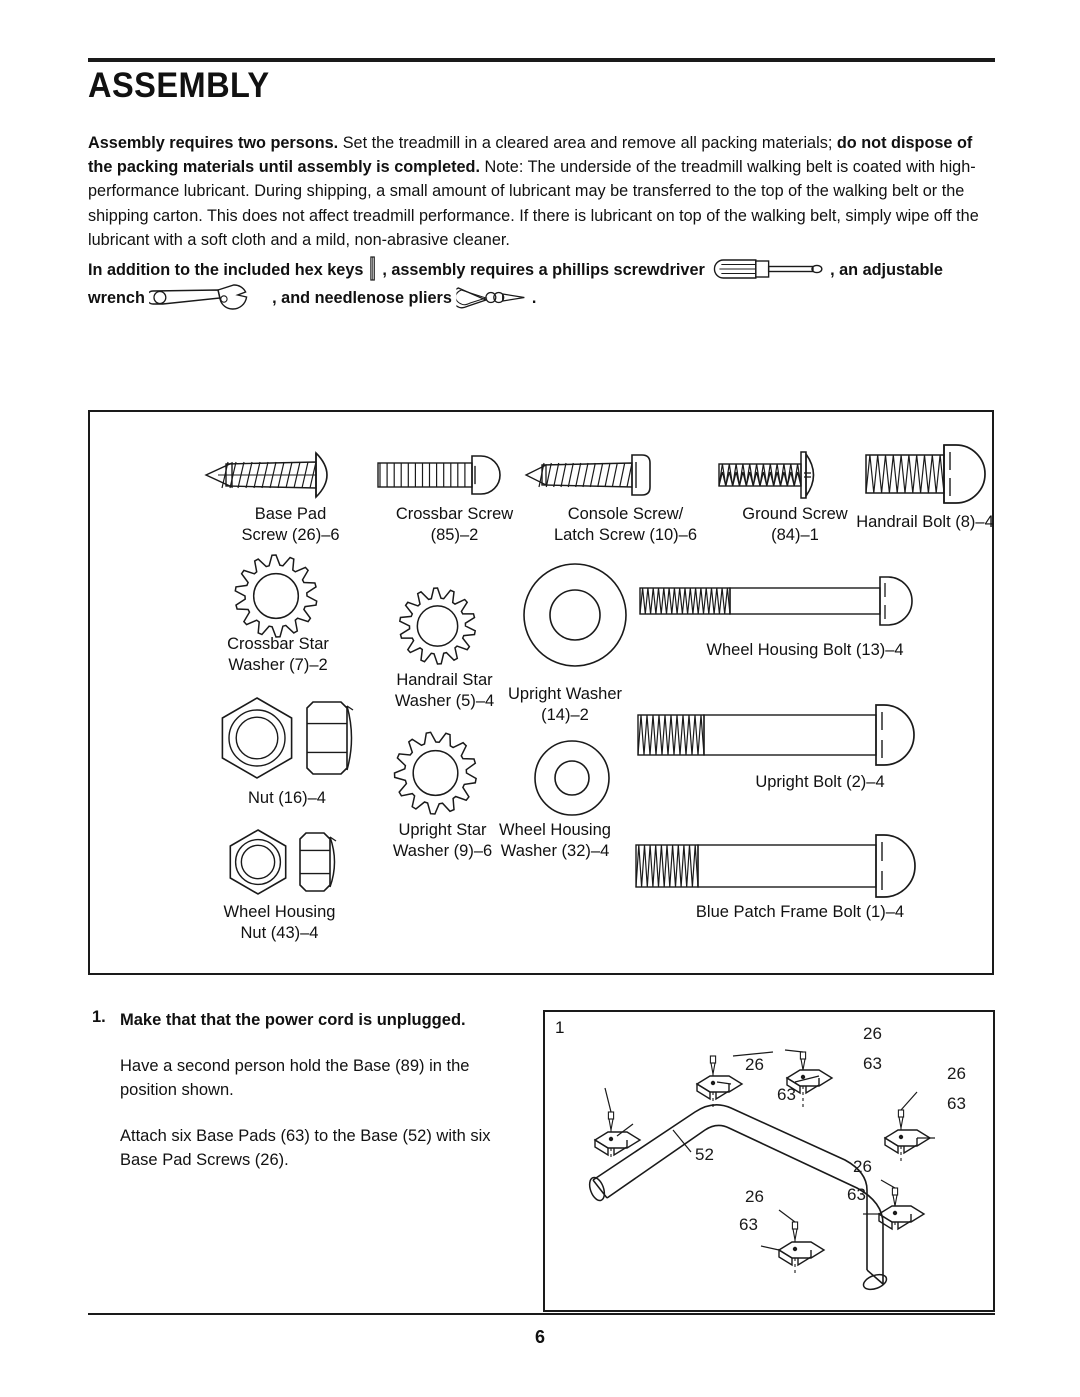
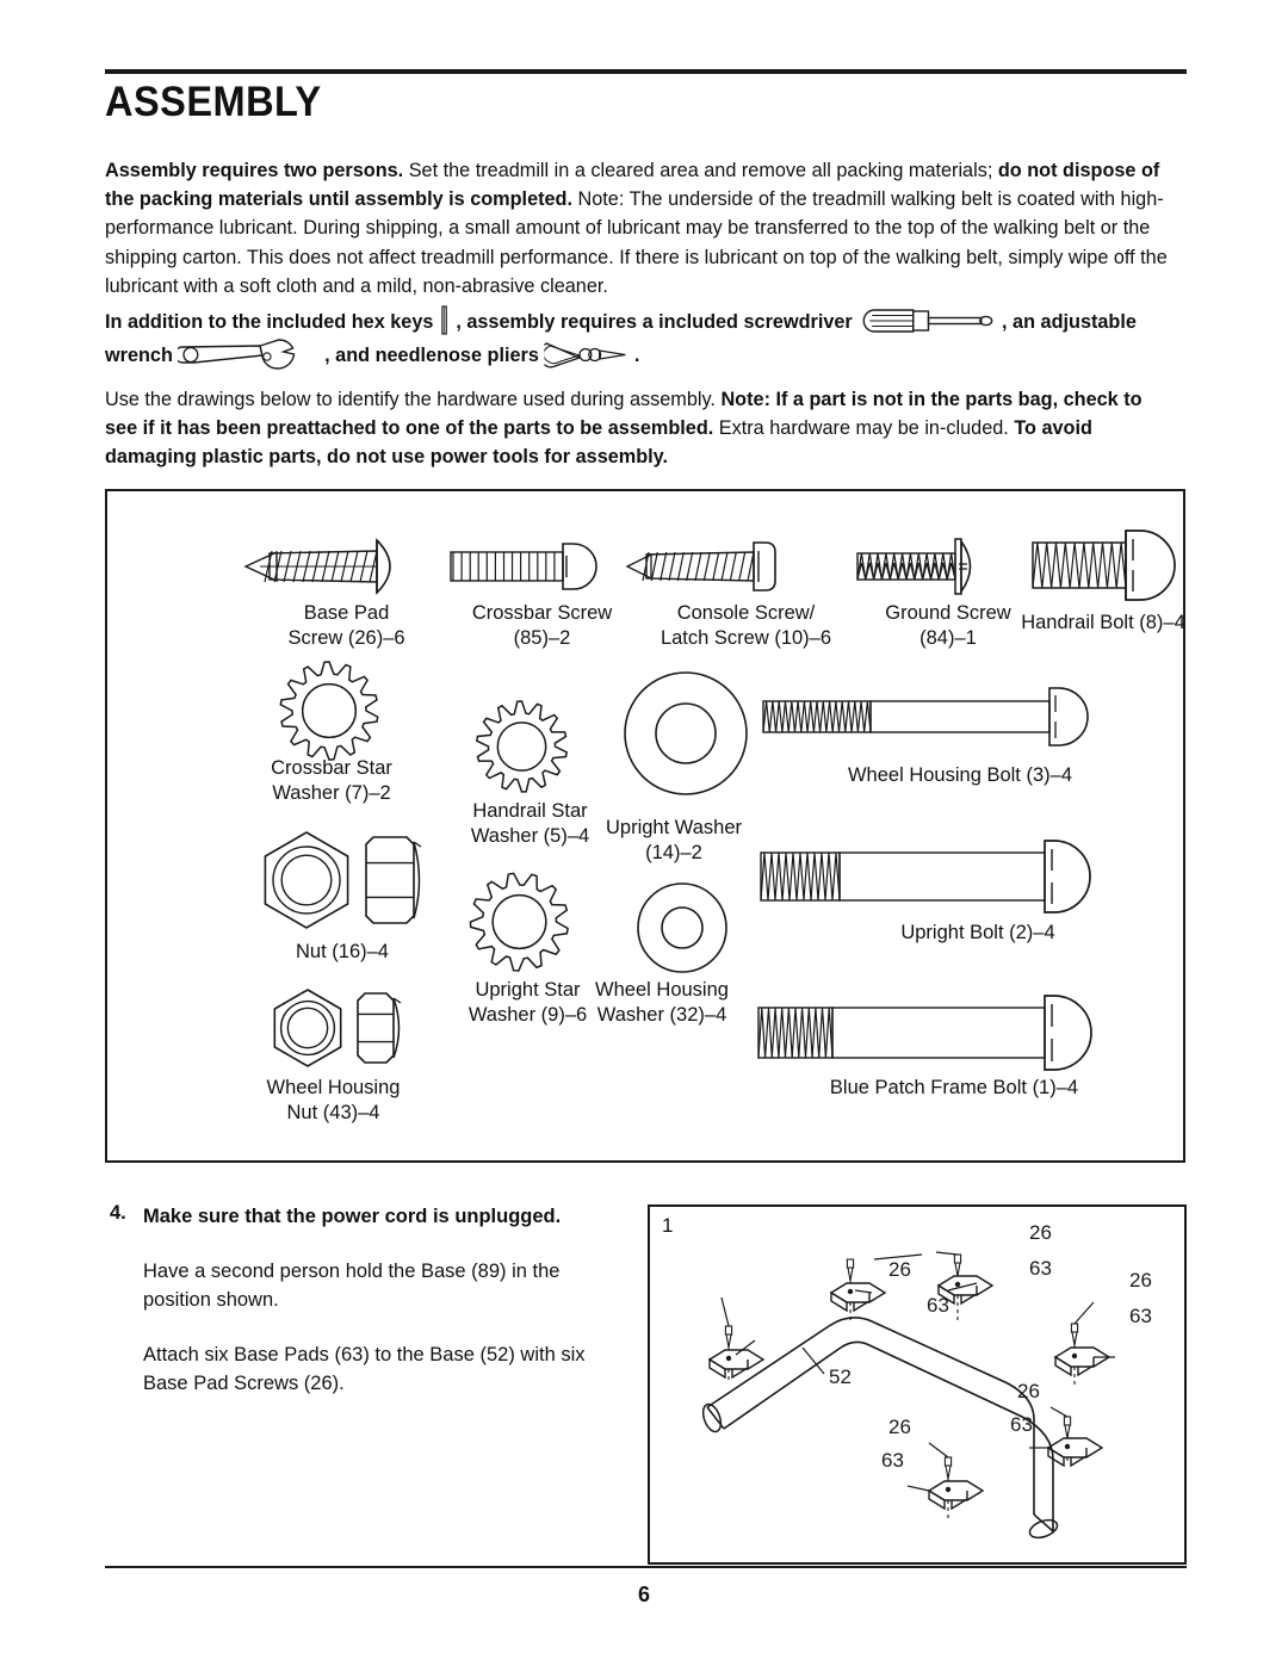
  ASSEMBLY
  Assembly requires two persons. Set the treadmill in a cleared area and remove all packing materials; do not dispose of the packing materials until assembly is completed. Note: The underside of the treadmill walking belt is coated with high-performance lubricant. During shipping, a small amount of lubricant may be transferred to the top of the walking belt or the shipping carton. This does not affect treadmill performance. If there is lubricant on top of the walking belt, simply wipe off the lubricant with a soft cloth and a mild, non-abrasive cleaner.
- In addition to the included hex keys , assembly requires a phillips screwdriver , an adjustable wrench , and needlenose pliers .
+ In addition to the included hex keys , assembly requires a included screwdriver , an adjustable wrench , and needlenose pliers .
+ Use the drawings below to identify the hardware used during assembly. Note: If a part is not in the parts bag, check to see if it has been preattached to one of the parts to be assembled. Extra hardware may be in-cluded. To avoid damaging plastic parts, do not use power tools for assembly.
  Base Pad
  Screw (26)–6
  Crossbar Screw
  (85)–2
  Console Screw/
  Latch Screw (10)–6
  Ground Screw
  (84)–1
  Handrail Bolt (8)–4
  Crossbar Star
  Washer (7)–2
  Handrail Star
  Washer (5)–4
  Upright Washer
  (14)–2
- Wheel Housing Bolt (13)–4
+ Wheel Housing Bolt (3)–4
  Nut (16)–4
  Upright Star
  Washer (9)–6
  Wheel Housing
  Washer (32)–4
  Upright Bolt (2)–4
  Wheel Housing
  Nut (43)–4
  Blue Patch Frame Bolt (1)–4
- 1.
+ 4.
- Make that that the power cord is unplugged.
+ Make sure that the power cord is unplugged.
  Have a second person hold the Base (89) in the position shown.
  Attach six Base Pads (63) to the Base (52) with six Base Pad Screws (26).
  1
  26
  26
  63
  63
  26
  63
  52
  26
  63
  26
  63
  6
